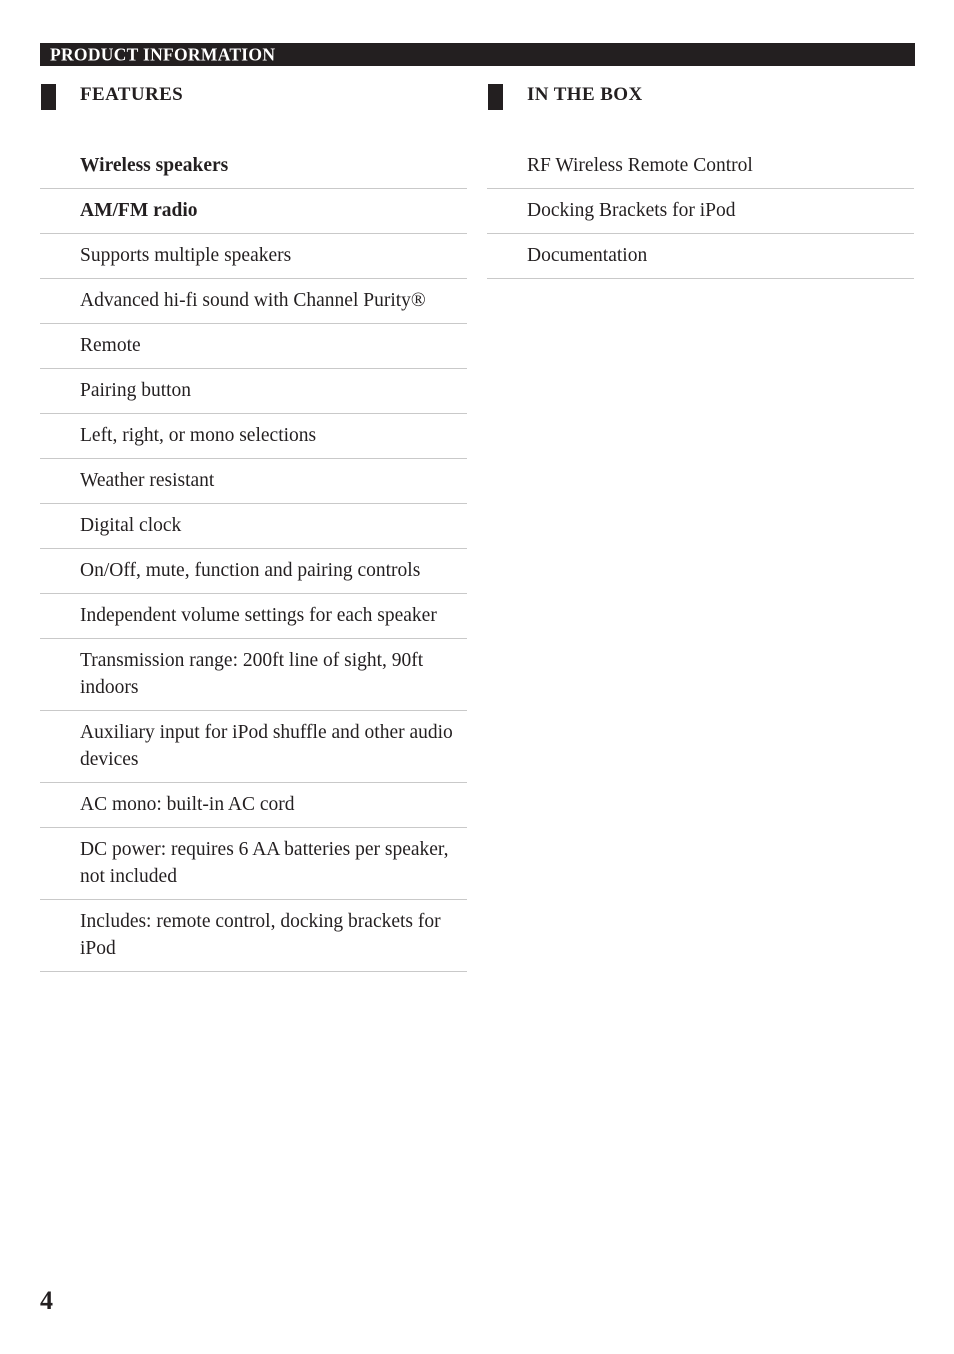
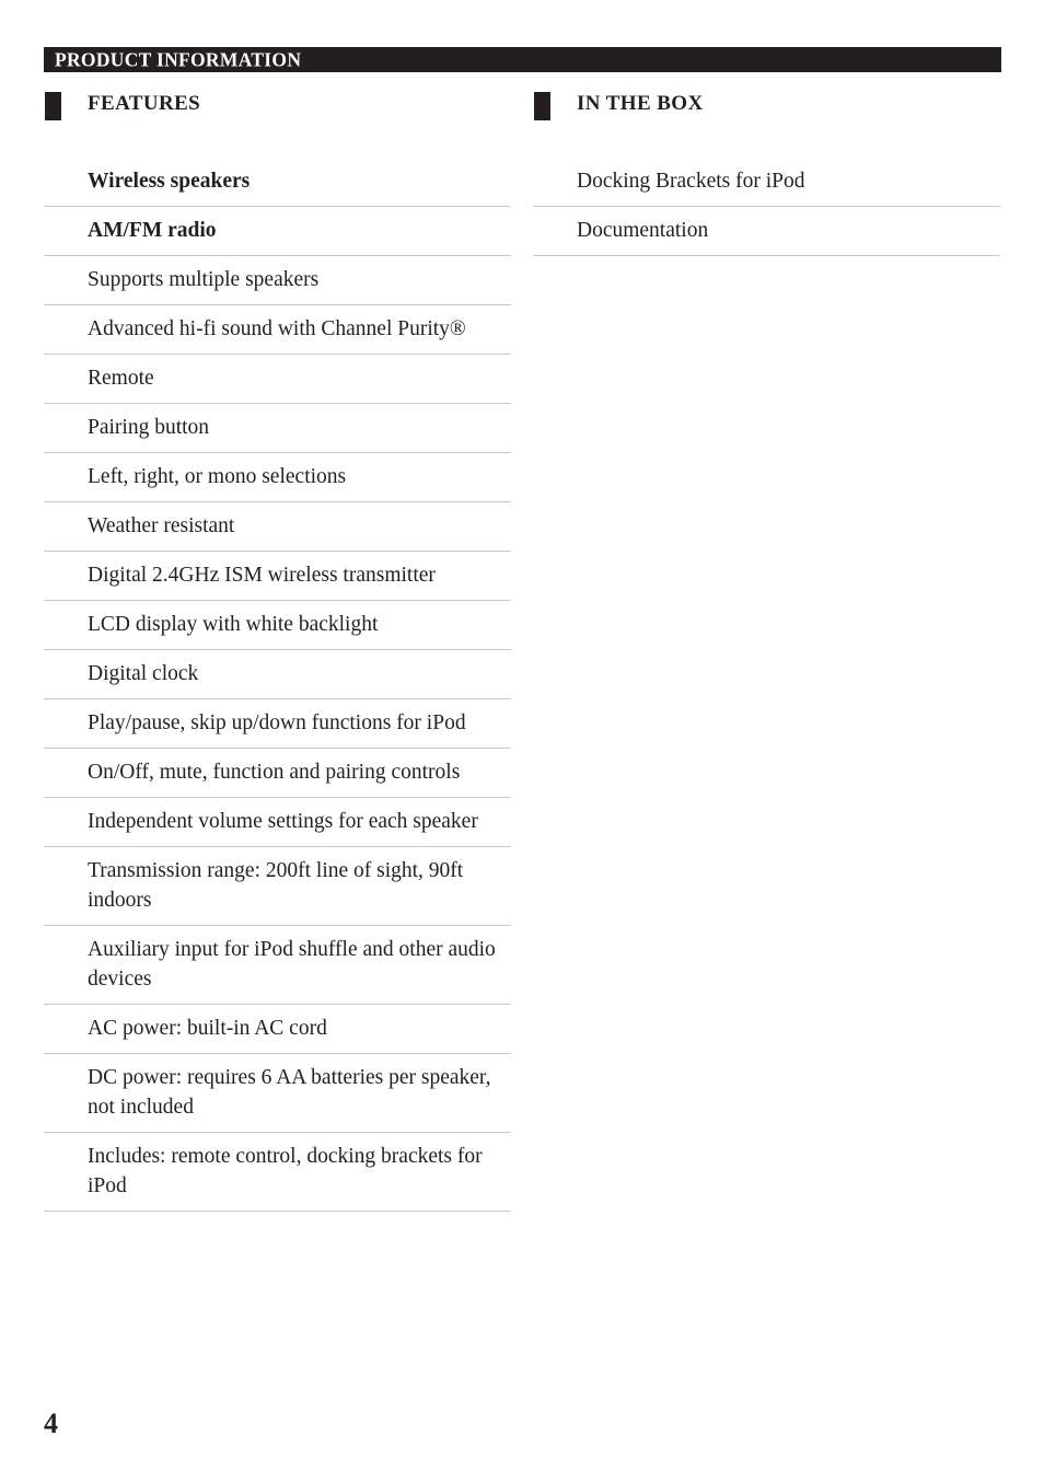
  PRODUCT INFORMATION
  FEATURES
  Wireless speakers
  AM/FM radio
  Supports multiple speakers
  Advanced hi-fi sound with Channel Purity®
  Remote
  Pairing button
  Left, right, or mono selections
  Weather resistant
+ Digital 2.4GHz ISM wireless transmitter
+ LCD display with white backlight
  Digital clock
+ Play/pause, skip up/down functions for iPod
  On/Off, mute, function and pairing controls
  Independent volume settings for each speaker
  Transmission range: 200ft line of sight, 90ft indoors
  Auxiliary input for iPod shuffle and other audio devices
- AC mono: built-in AC cord
+ AC power: built-in AC cord
  DC power: requires 6 AA batteries per speaker, not included
  Includes: remote control, docking brackets for iPod
  IN THE BOX
- RF Wireless Remote Control
  Docking Brackets for iPod
  Documentation
  4
